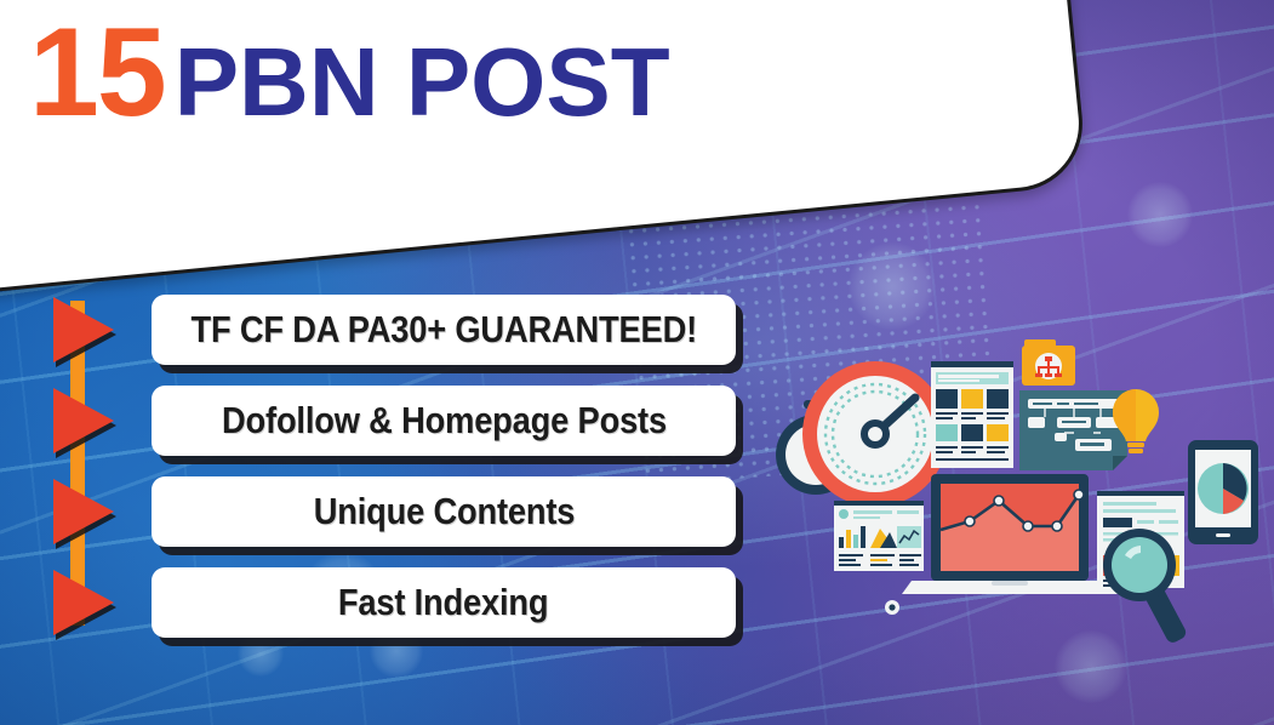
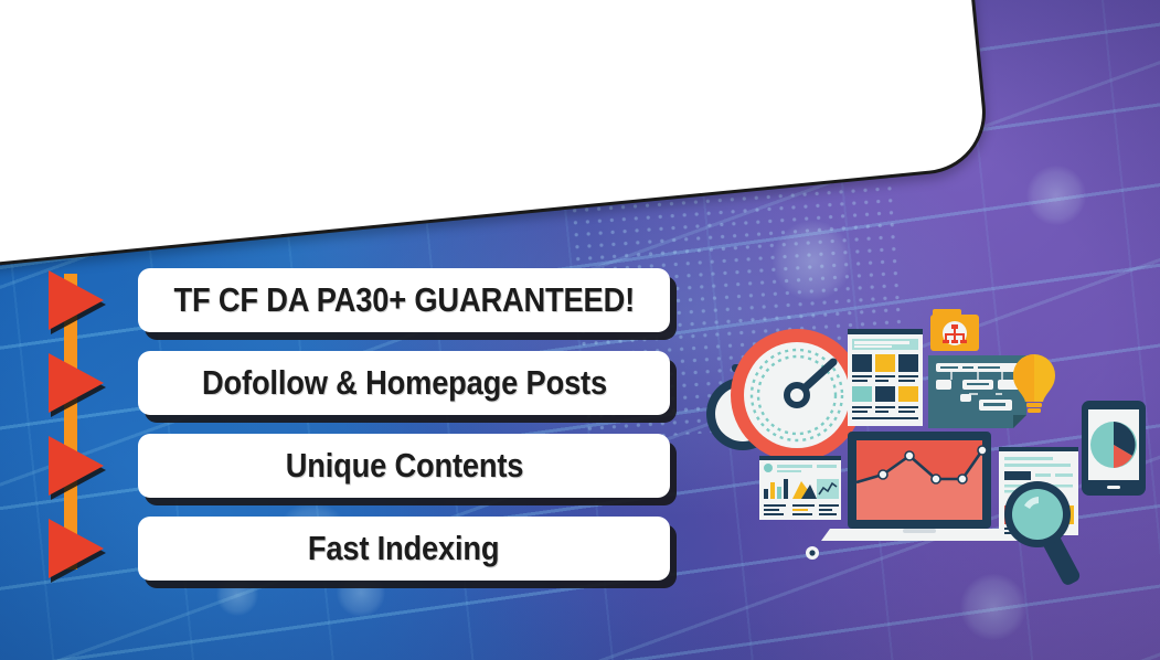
- 15
- PBN POST
  TF CF DA PA30+ GUARANTEED!
  Dofollow & Homepage Posts
  Unique Contents
  Fast Indexing
